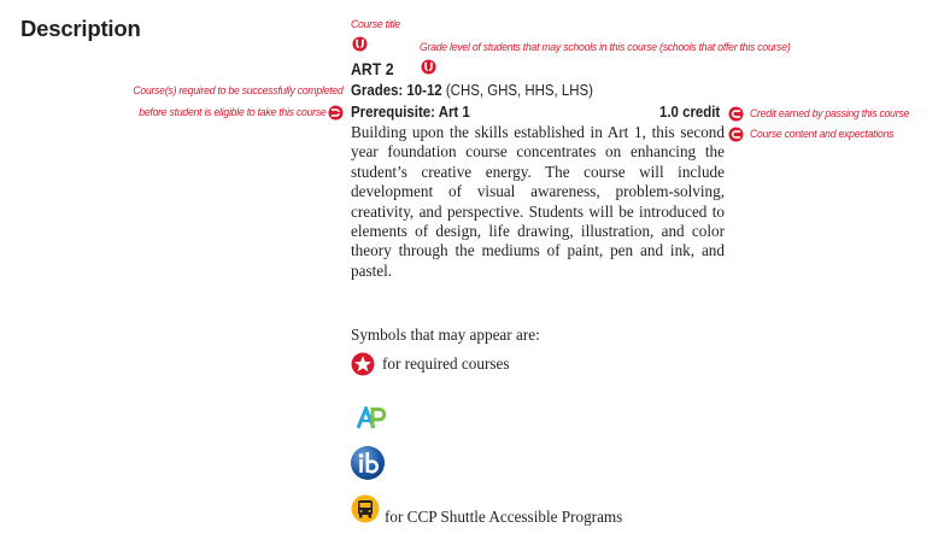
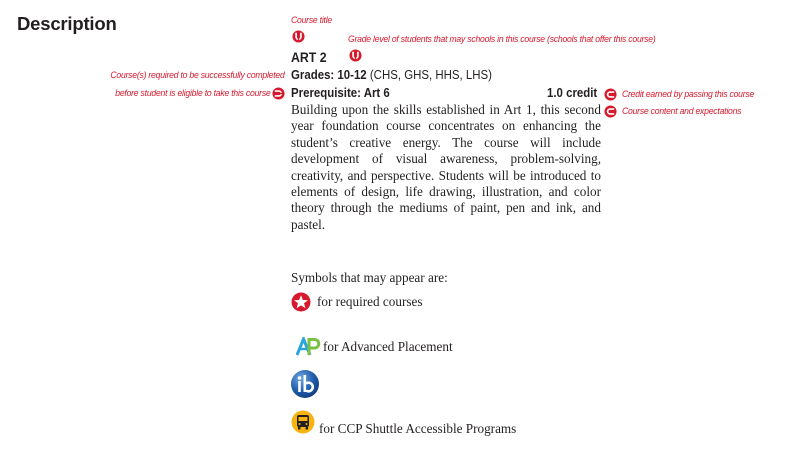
  Description
  Course title
  Grade level of students that may schools in this course (schools that offer this course)
  ART 2
  Course(s) required to be successfully completed
  before student is eligible to take this course
  Grades: 10-12 (CHS, GHS, HHS, LHS)
- Prerequisite: Art 1
+ Prerequisite: Art 6
  1.0 credit
  Credit earned by passing this course
  Course content and expectations
  Building upon the skills established in Art 1, this second year foundation course concentrates on enhancing the student’s creative energy. The course will include development of visual awareness, problem-solving, creativity, and perspective. Students will be introduced to elements of design, life drawing, illustration, and color theory through the mediums of paint, pen and ink, and pastel.
  Symbols that may appear are:
  for required courses
+ for Advanced Placement
  for CCP Shuttle Accessible Programs
